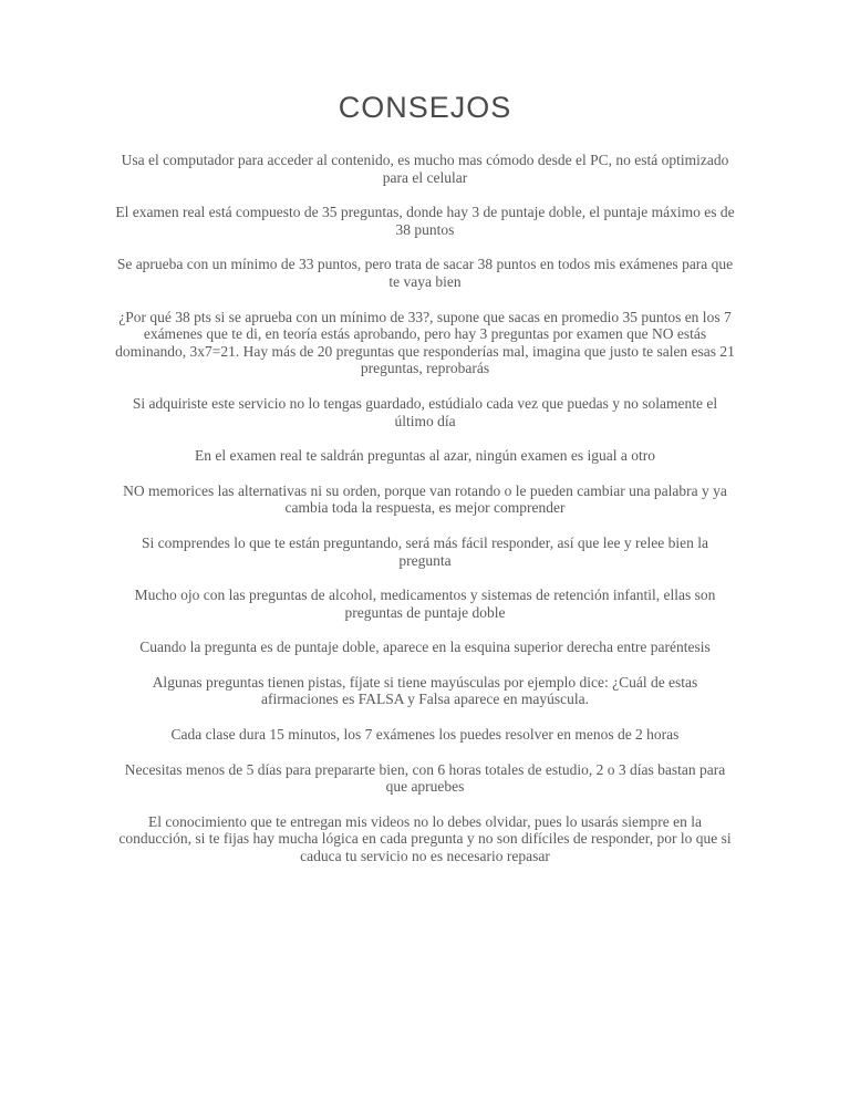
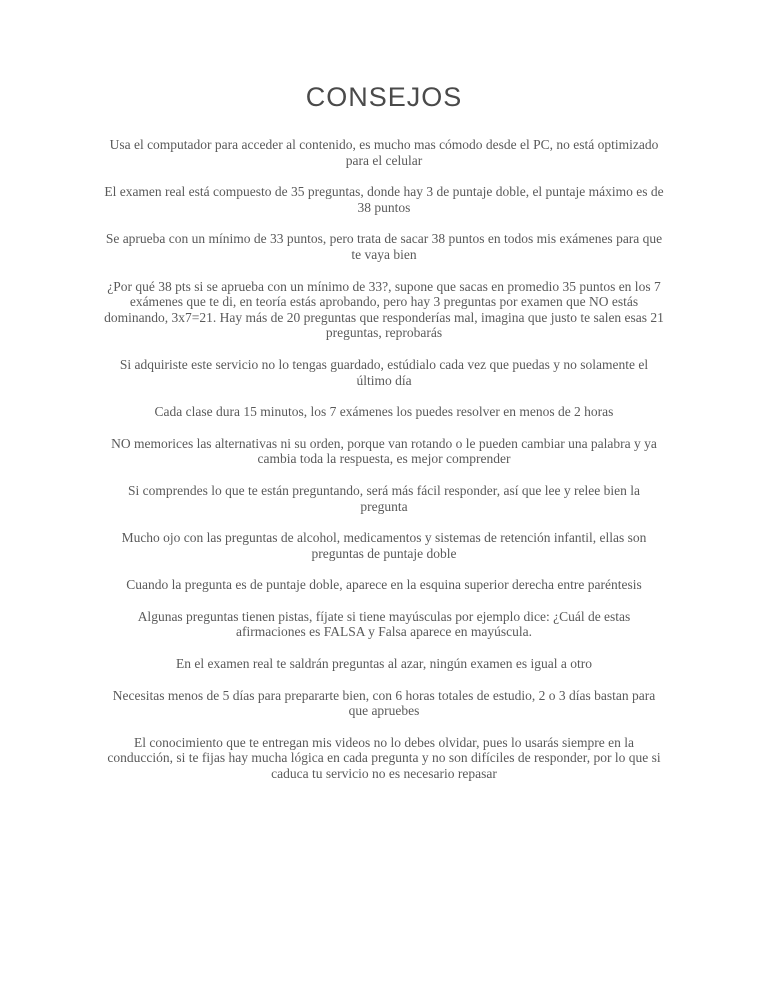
  CONSEJOS
  Usa el computador para acceder al contenido, es mucho mas cómodo desde el PC, no está optimizado para el celular
  El examen real está compuesto de 35 preguntas, donde hay 3 de puntaje doble, el puntaje máximo es de 38 puntos
  Se aprueba con un mínimo de 33 puntos, pero trata de sacar 38 puntos en todos mis exámenes para que te vaya bien
  ¿Por qué 38 pts si se aprueba con un mínimo de 33?, supone que sacas en promedio 35 puntos en los 7 exámenes que te di, en teoría estás aprobando, pero hay 3 preguntas por examen que NO estás dominando, 3x7=21. Hay más de 20 preguntas que responderías mal, imagina que justo te salen esas 21 preguntas, reprobarás
  Si adquiriste este servicio no lo tengas guardado, estúdialo cada vez que puedas y no solamente el último día
- En el examen real te saldrán preguntas al azar, ningún examen es igual a otro
+ Cada clase dura 15 minutos, los 7 exámenes los puedes resolver en menos de 2 horas
  NO memorices las alternativas ni su orden, porque van rotando o le pueden cambiar una palabra y ya cambia toda la respuesta, es mejor comprender
  Si comprendes lo que te están preguntando, será más fácil responder, así que lee y relee bien la pregunta
  Mucho ojo con las preguntas de alcohol, medicamentos y sistemas de retención infantil, ellas son preguntas de puntaje doble
  Cuando la pregunta es de puntaje doble, aparece en la esquina superior derecha entre paréntesis
  Algunas preguntas tienen pistas, fíjate si tiene mayúsculas por ejemplo dice: ¿Cuál de estas afirmaciones es FALSA y Falsa aparece en mayúscula.
- Cada clase dura 15 minutos, los 7 exámenes los puedes resolver en menos de 2 horas
+ En el examen real te saldrán preguntas al azar, ningún examen es igual a otro
  Necesitas menos de 5 días para prepararte bien, con 6 horas totales de estudio, 2 o 3 días bastan para que apruebes
  El conocimiento que te entregan mis videos no lo debes olvidar, pues lo usarás siempre en la conducción, si te fijas hay mucha lógica en cada pregunta y no son difíciles de responder, por lo que si caduca tu servicio no es necesario repasar
